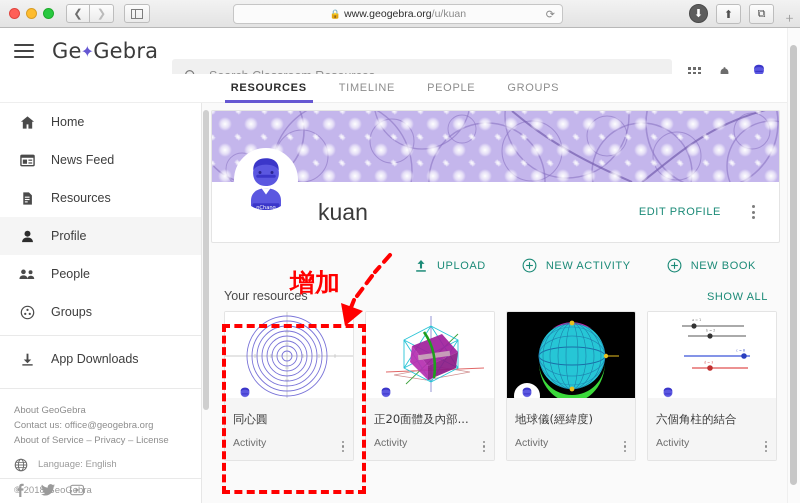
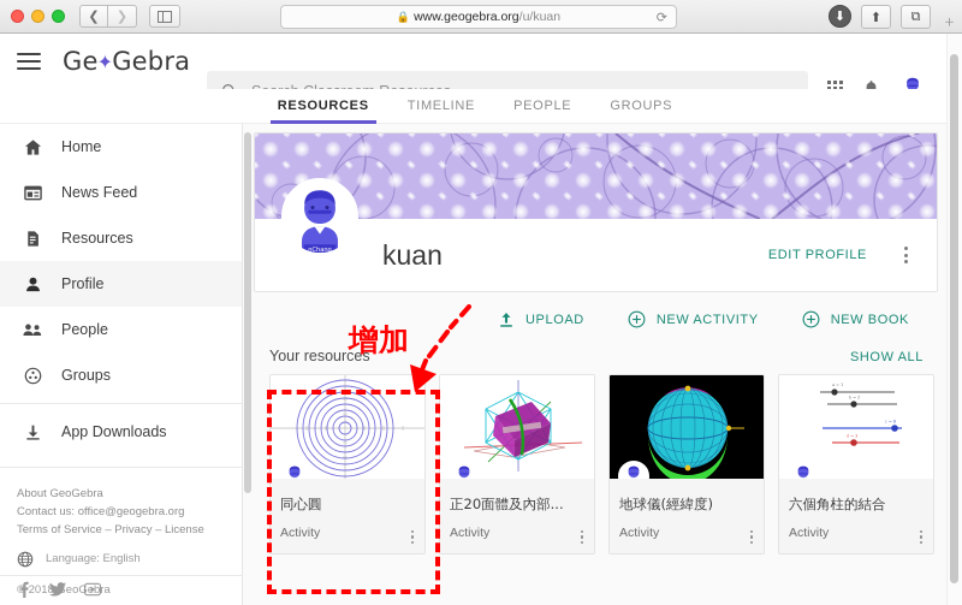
  ❮
  ❯
  🔒
  www.geogebra.org
  /u/kuan
  ⟳
  ⬇
  ⬆
  ⧉
  ＋
  Ge
  ✦
  Gebra
  RESOURCES
  TIMELINE
  PEOPLE
  GROUPS
  Home
  News Feed
  Resources
  Profile
  People
  Groups
  App Downloads
  About GeoGebra
  Contact us: office@geogebra.org
- About of Service – Privacy – License
+ Terms of Service – Privacy – License
  Language: English
  © 2018 GeoGebra
  kuan
  EDIT PROFILE
  UPLOAD
  NEW ACTIVITY
  NEW BOOK
  Your resources
  SHOW ALL
  同心圓
  Activity
  正20面體及內部...
  Activity
  地球儀(經緯度)
  Activity
  六個角柱的結合
  Activity
  增加
